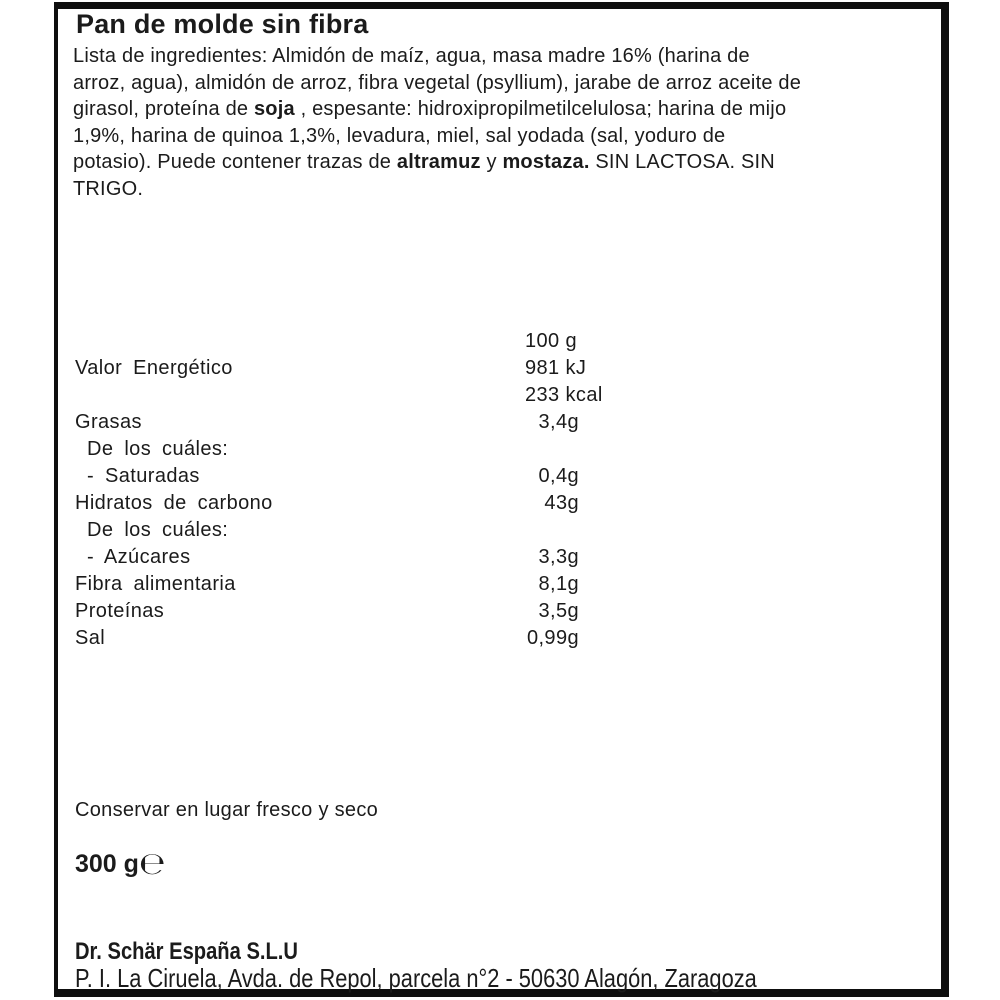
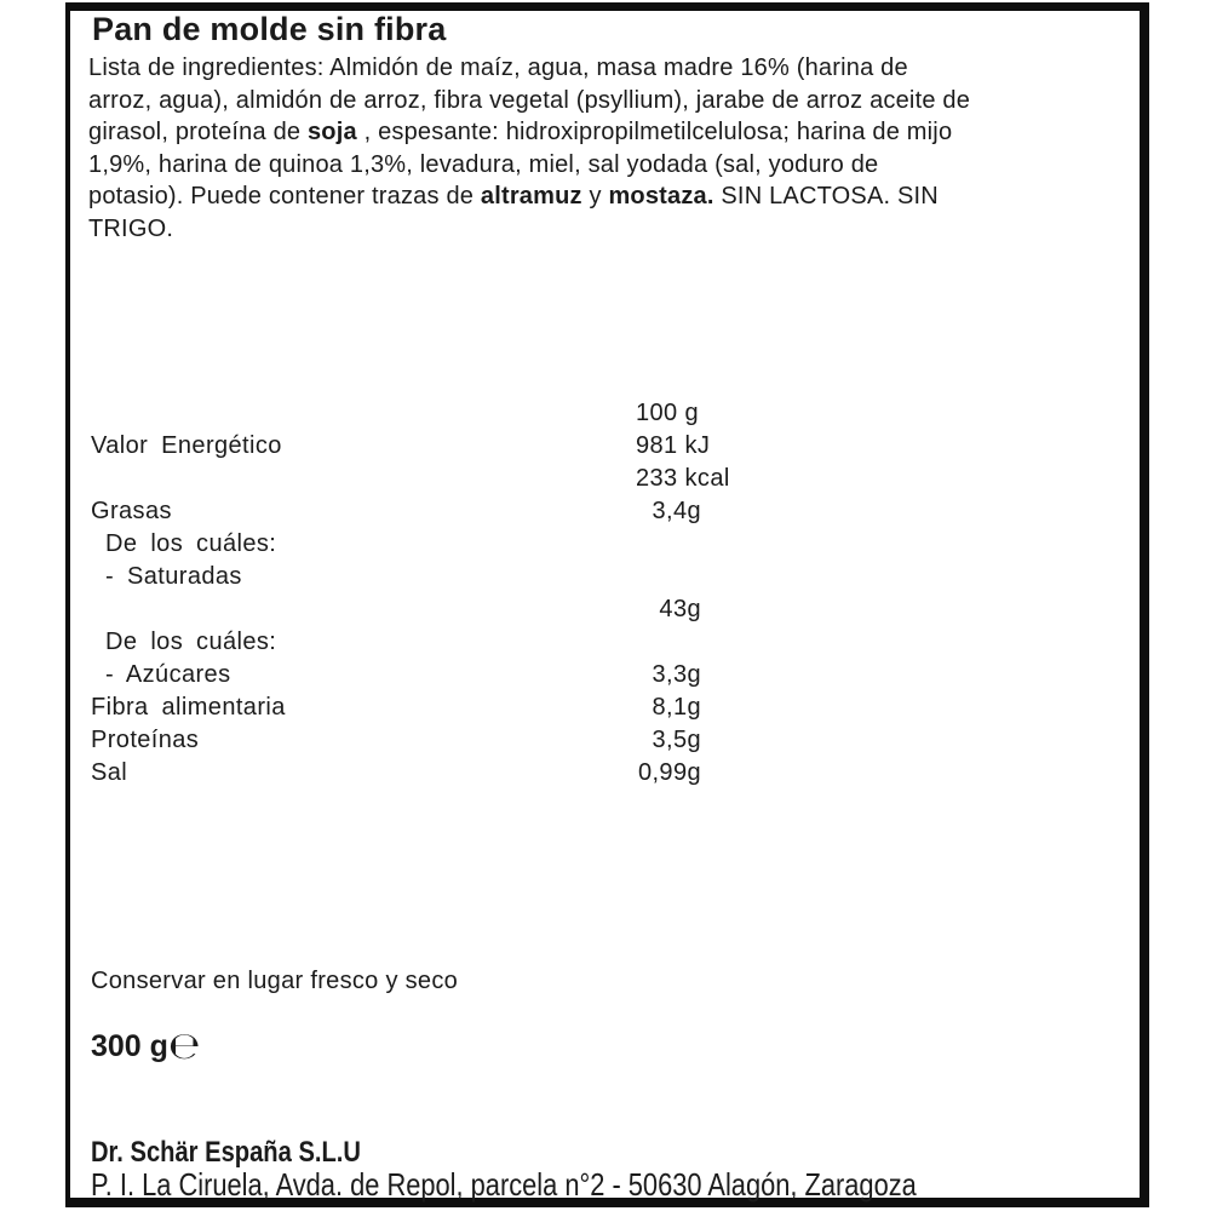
  Pan de molde sin fibra
  Lista de ingredientes: Almidón de maíz, agua, masa madre 16% (harina de
  arroz, agua), almidón de arroz, fibra vegetal (psyllium), jarabe de arroz aceite de
  girasol, proteína de soja , espesante: hidroxipropilmetilcelulosa; harina de mijo
  1,9%, harina de quinoa 1,3%, levadura, miel, sal yodada (sal, yoduro de
  potasio). Puede contener trazas de altramuz y mostaza. SIN LACTOSA. SIN
  TRIGO.
  100 g
  Valor Energético
  981 kJ
  233 kcal
  Grasas
  3,4g
  De los cuáles:
  - Saturadas
- 0,4g
- Hidratos de carbono
  43g
  De los cuáles:
  - Azúcares
  3,3g
  Fibra alimentaria
  8,1g
  Proteínas
  3,5g
  Sal
  0,99g
  Conservar en lugar fresco y seco
  300 g℮
  Dr. Schär España S.L.U
  P. I. La Ciruela, Avda. de Repol, parcela n°2 - 50630 Alagón, Zaragoza
